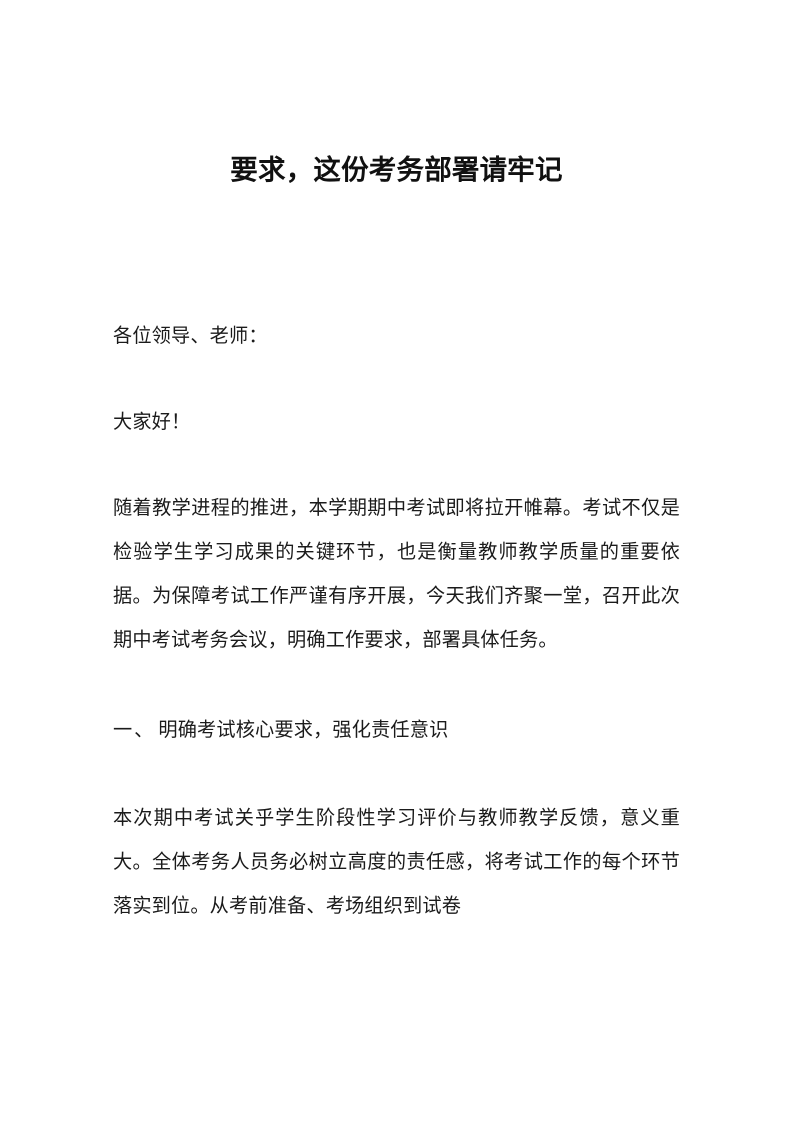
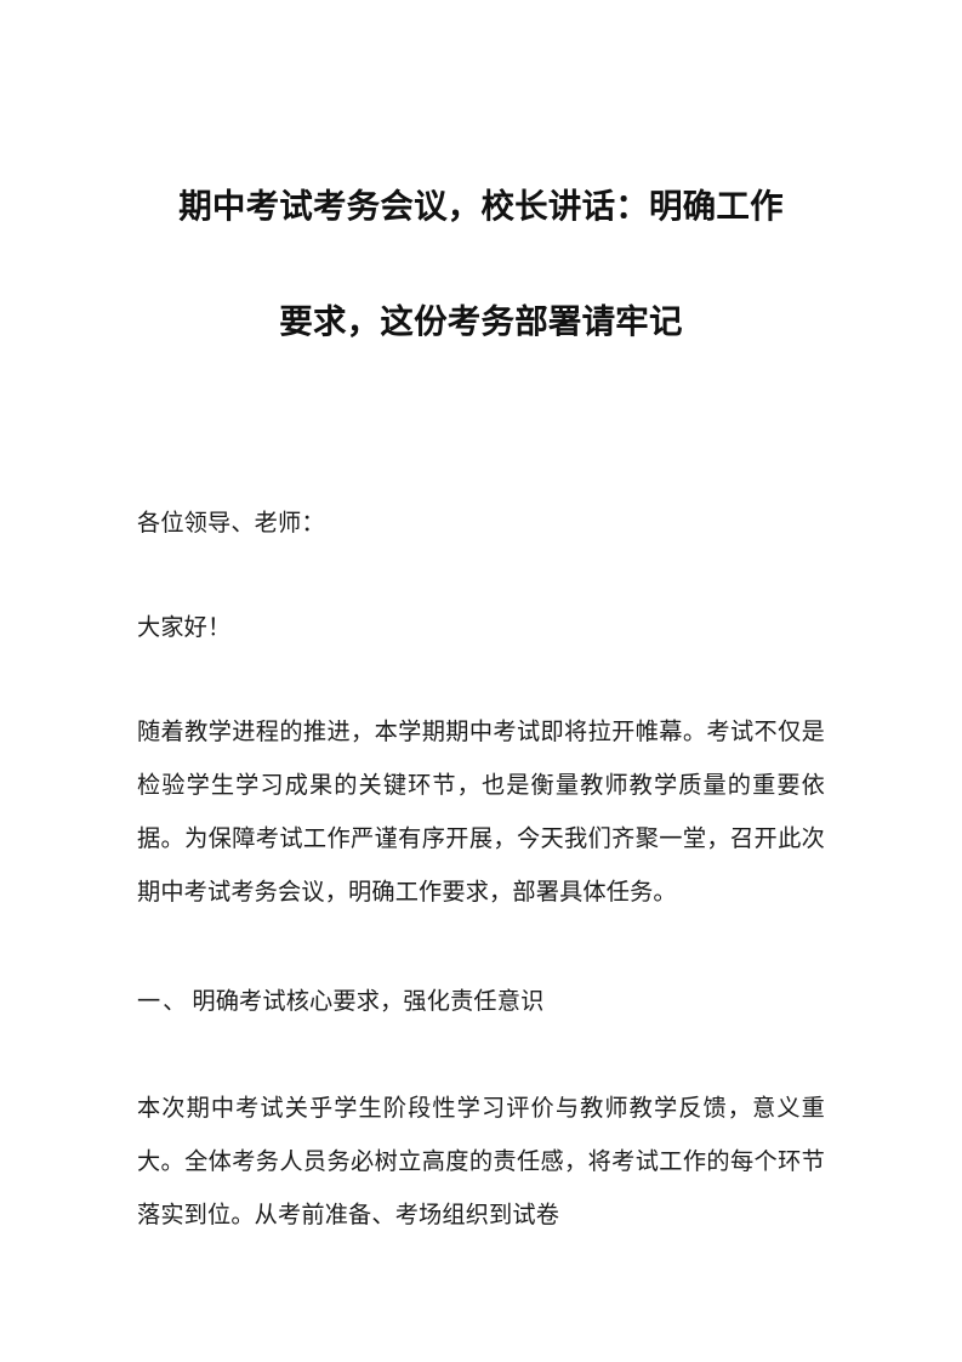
+ 期中考试考务会议，校长讲话：明确工作
  要求，这份考务部署请牢记
  各位领导、老师：
  大家好！
  随着教学进程的推进，本学期期中考试即将拉开帷幕。考试不仅是检验学生学习成果的关键环节，也是衡量教师教学质量的重要依据。为保障考试工作严谨有序开展，今天我们齐聚一堂，召开此次期中考试考务会议，明确工作要求，部署具体任务。
  一、 明确考试核心要求，强化责任意识
  本次期中考试关乎学生阶段性学习评价与教师教学反馈，意义重大。全体考务人员务必树立高度的责任感，将考试工作的每个环节落实到位。从考前准备、考场组织到试卷
